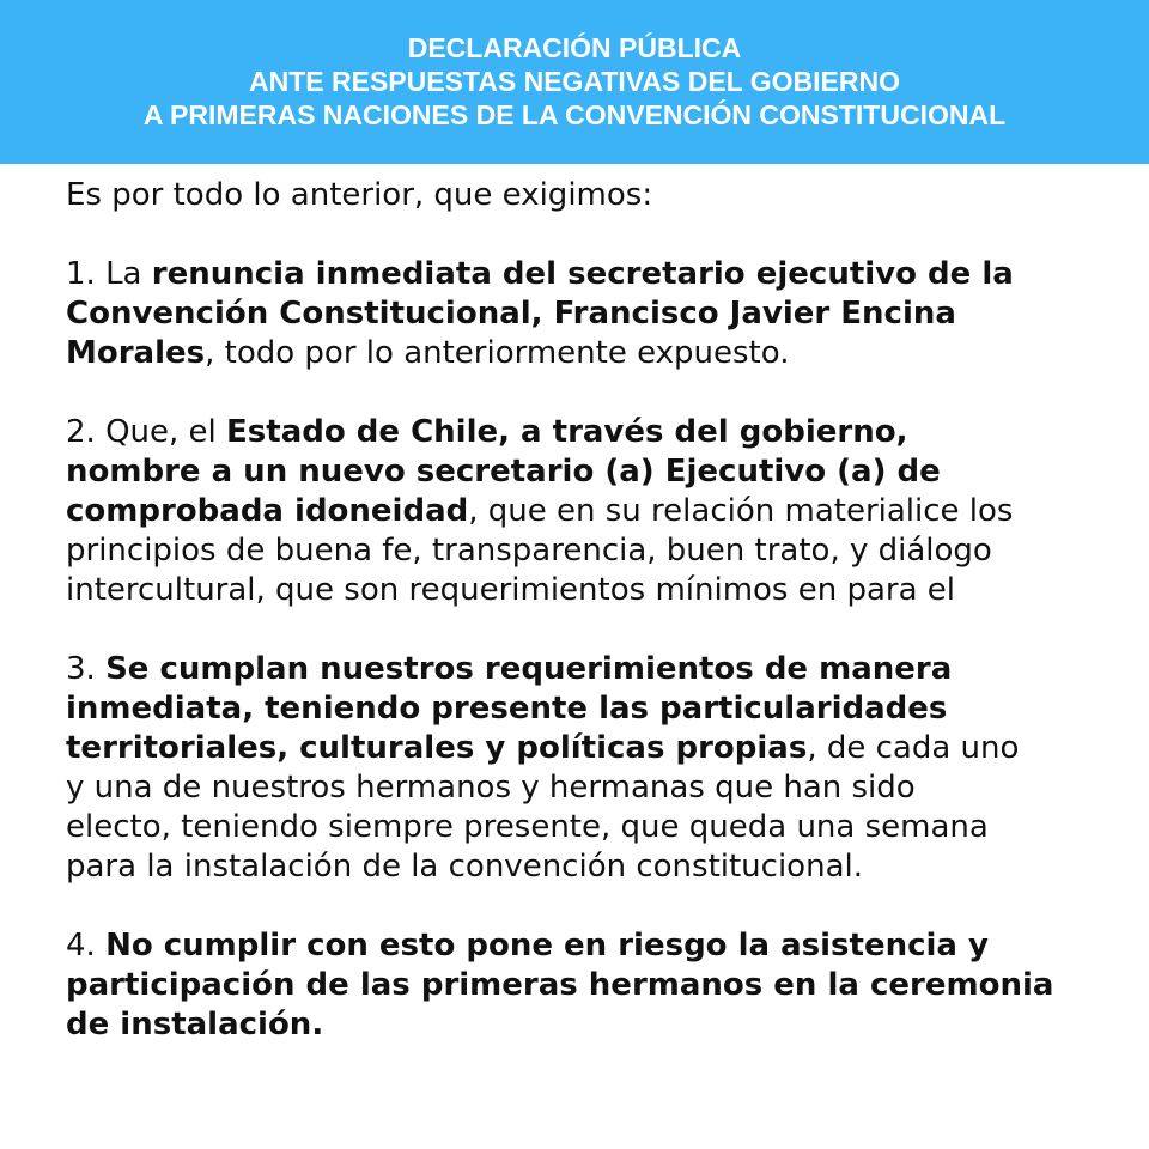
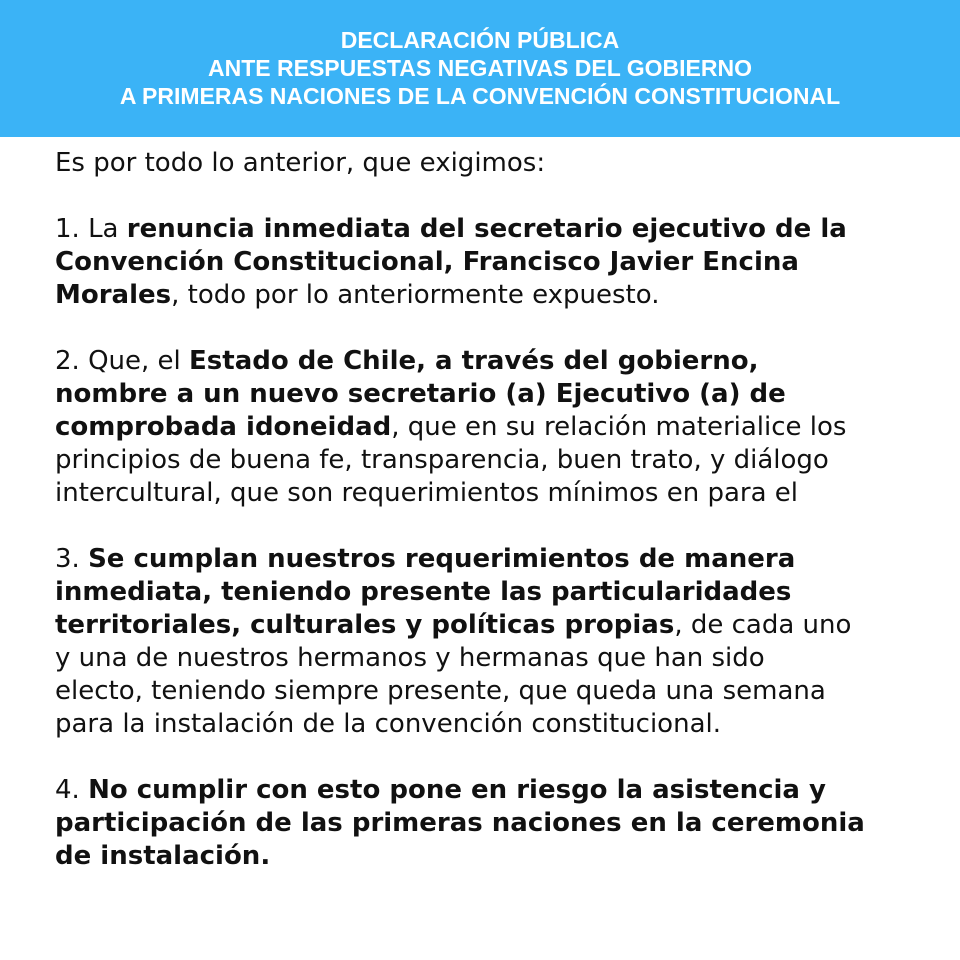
  DECLARACIÓN PÚBLICA
  ANTE RESPUESTAS NEGATIVAS DEL GOBIERNO
  A PRIMERAS NACIONES DE LA CONVENCIÓN CONSTITUCIONAL
  Es por todo lo anterior, que exigimos:
  1. La renuncia inmediata del secretario ejecutivo de la
  Convención Constitucional, Francisco Javier Encina
  Morales, todo por lo anteriormente expuesto.
  2. Que, el Estado de Chile, a través del gobierno,
  nombre a un nuevo secretario (a) Ejecutivo (a) de
  comprobada idoneidad, que en su relación materialice los
  principios de buena fe, transparencia, buen trato, y diálogo
  intercultural, que son requerimientos mínimos en para el
  3. Se cumplan nuestros requerimientos de manera
  inmediata, teniendo presente las particularidades
  territoriales, culturales y políticas propias, de cada uno
  y una de nuestros hermanos y hermanas que han sido
  electo, teniendo siempre presente, que queda una semana
  para la instalación de la convención constitucional.
  4. No cumplir con esto pone en riesgo la asistencia y
- participación de las primeras hermanos en la ceremonia
+ participación de las primeras naciones en la ceremonia
  de instalación.
